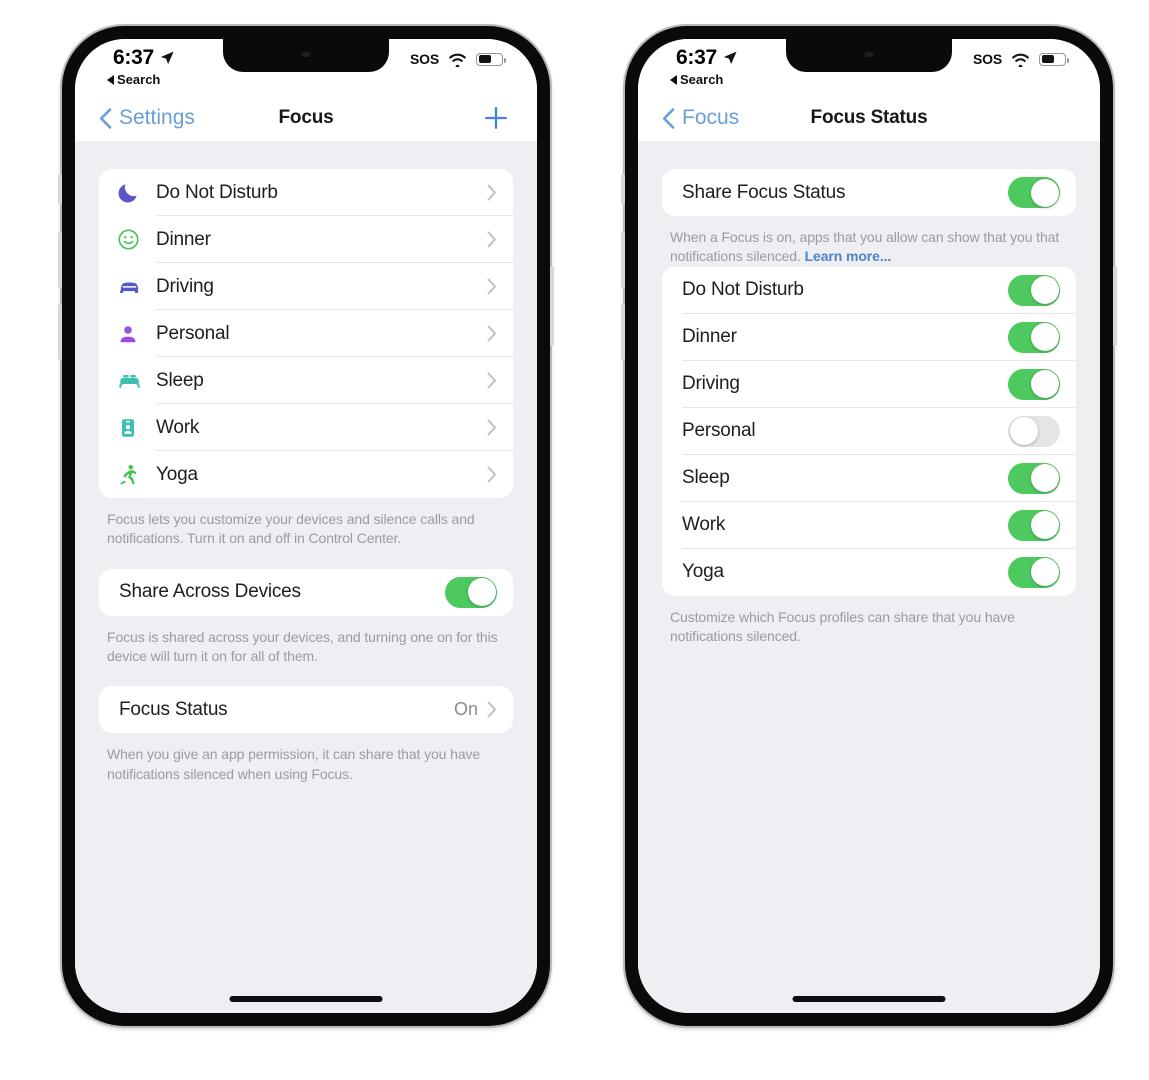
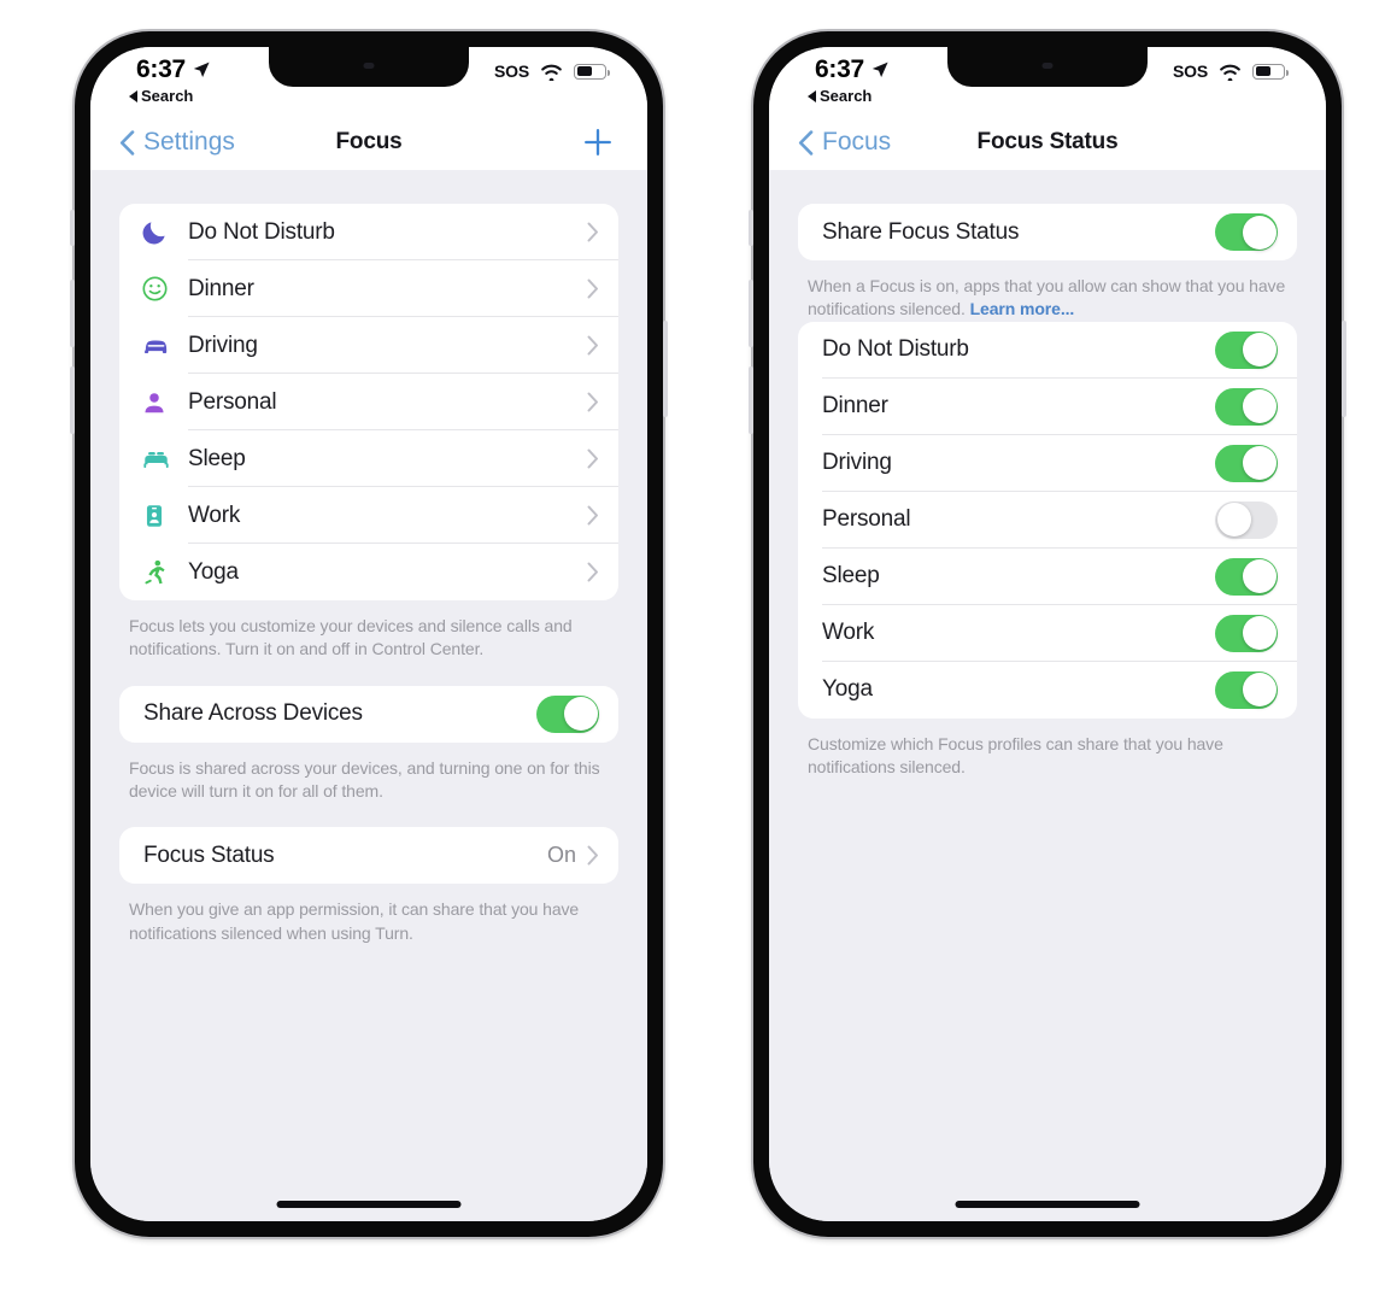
  6:37
  Search
  SOS
  Settings
  Focus
  Do Not Disturb
  Dinner
  Driving
  Personal
  Sleep
  Work
  Yoga
  Focus lets you customize your devices and silence calls and notifications. Turn it on and off in Control Center.
  Share Across Devices
  Focus is shared across your devices, and turning one on for this device will turn it on for all of them.
  Focus Status
  On
- When you give an app permission, it can share that you have notifications silenced when using Focus.
+ When you give an app permission, it can share that you have notifications silenced when using Turn.
  6:37
  Search
  SOS
  Focus
  Focus Status
  Share Focus Status
- When a Focus is on, apps that you allow can show that you that notifications silenced. Learn more...
+ When a Focus is on, apps that you allow can show that you have notifications silenced. Learn more...
  Do Not Disturb
  Dinner
  Driving
  Personal
  Sleep
  Work
  Yoga
  Customize which Focus profiles can share that you have notifications silenced.
